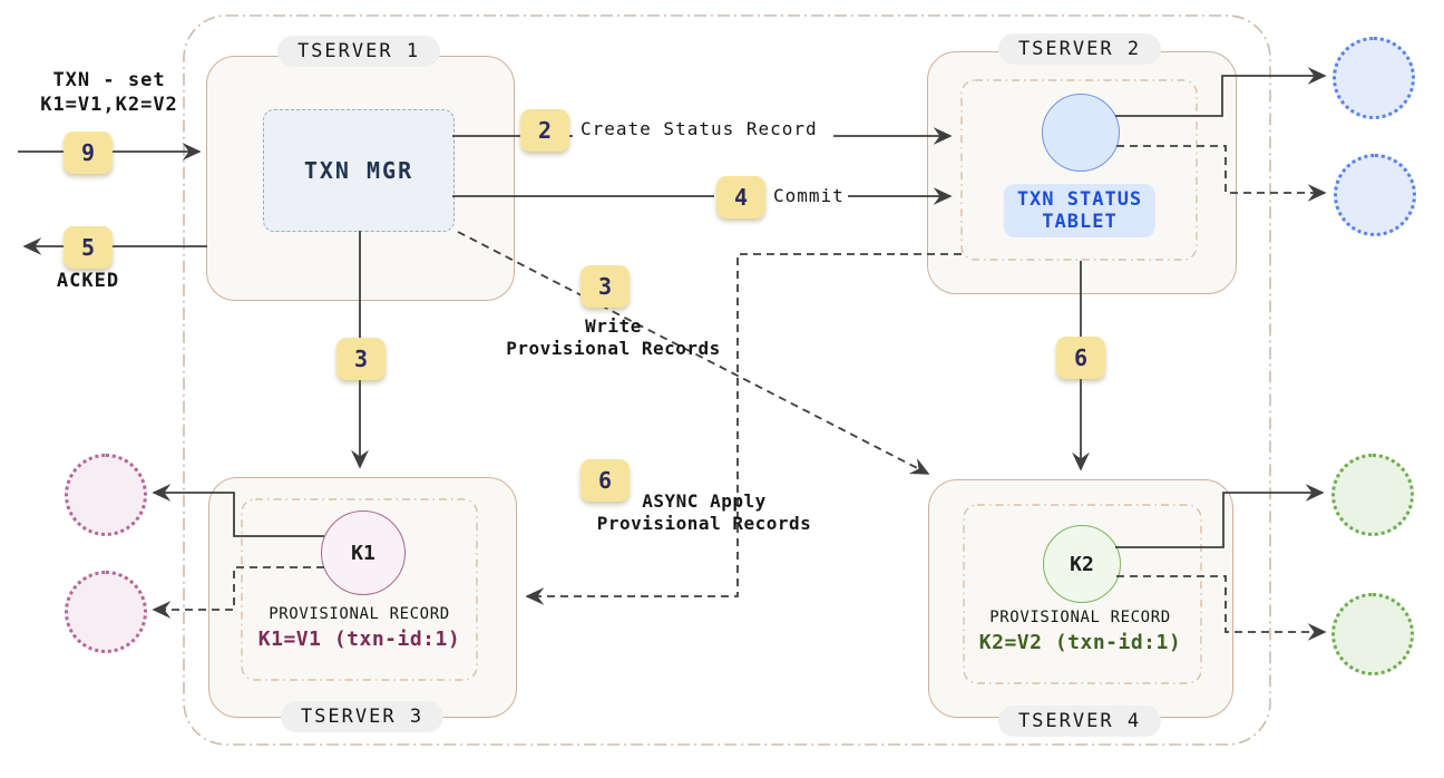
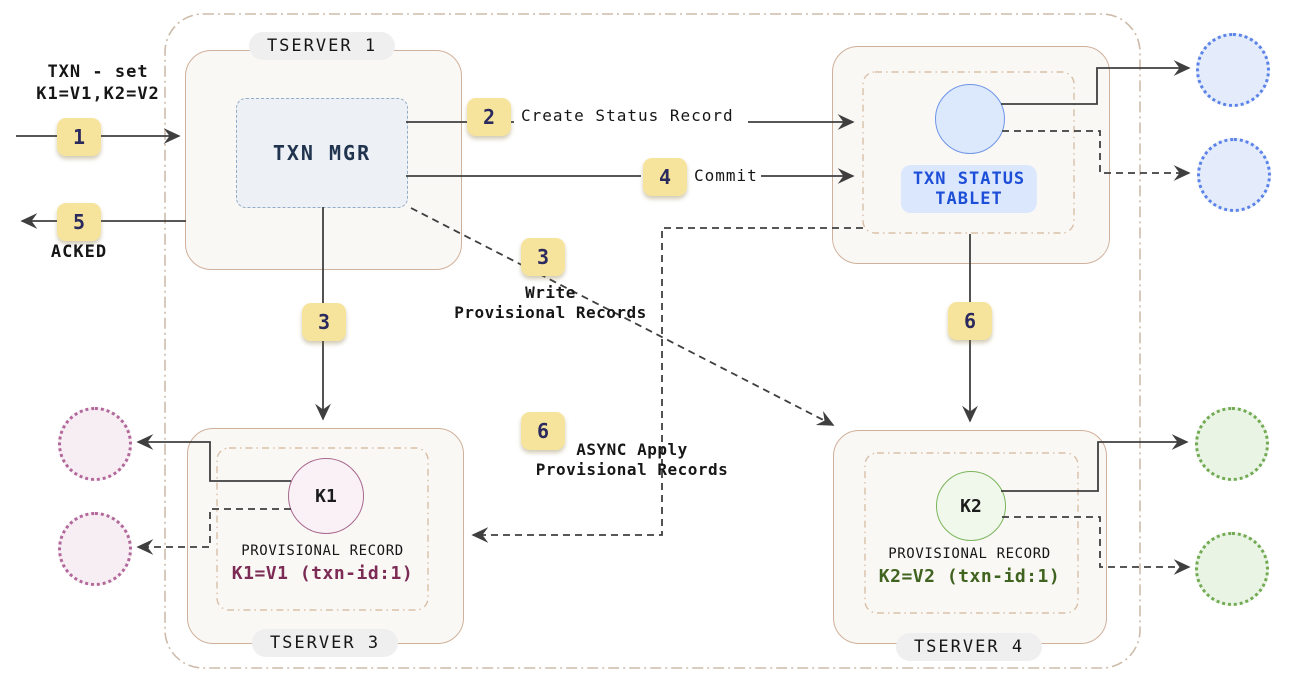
  TSERVER 1
- TSERVER 2
  TSERVER 3
  TSERVER 4
  TXN MGR
  TXN STATUS
  TABLET
  K1
  PROVISIONAL RECORD
  K1=V1 (txn-id:1)
  K2
  PROVISIONAL RECORD
  K2=V2 (txn-id:1)
- 9
+ 1
  2
  3
  3
  4
  5
  6
  6
  TXN - set
  K1=V1,K2=V2
  ACKED
  Create Status Record
  Commit
  Write
  Provisional Records
  ASYNC Apply
  Provisional Records
